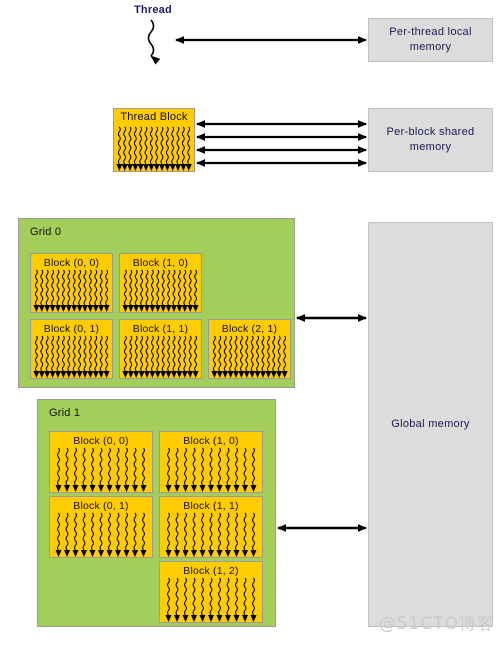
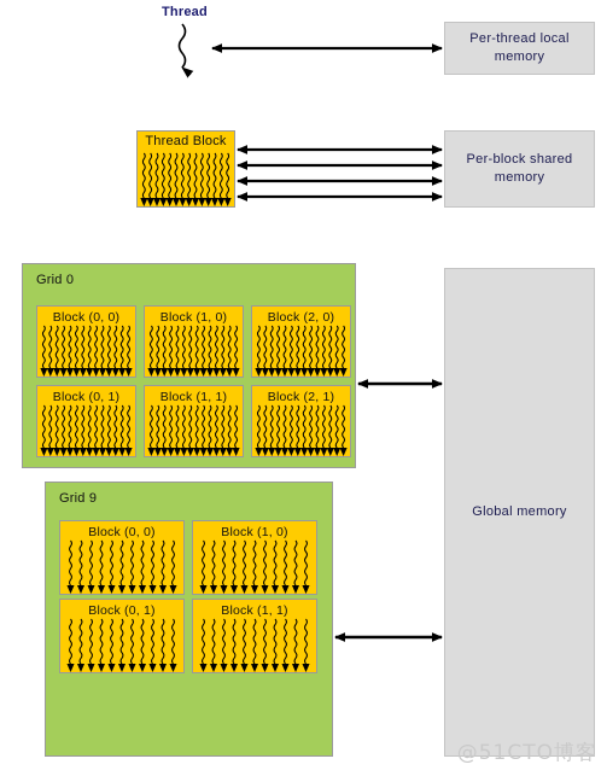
  Thread
  Per-thread local memory
  Thread Block
  Per-block shared memory
  Global memory
  Grid 0
  Block (0, 0)
  Block (1, 0)
+ Block (2, 0)
  Block (0, 1)
  Block (1, 1)
  Block (2, 1)
- Grid 1
+ Grid 9
  Block (0, 0)
  Block (1, 0)
  Block (0, 1)
  Block (1, 1)
- Block (1, 2)
  @51CTO博客
